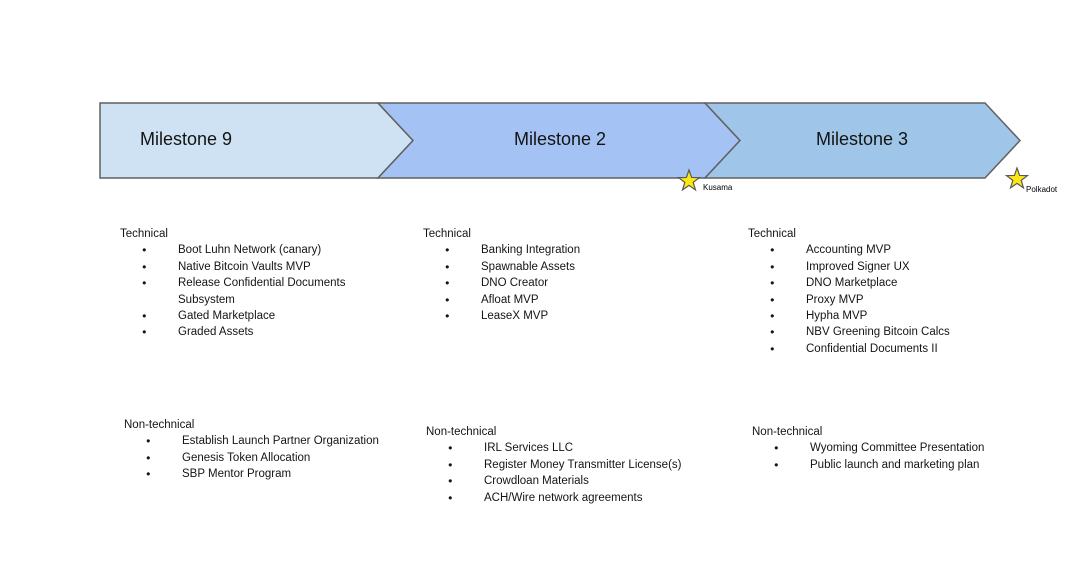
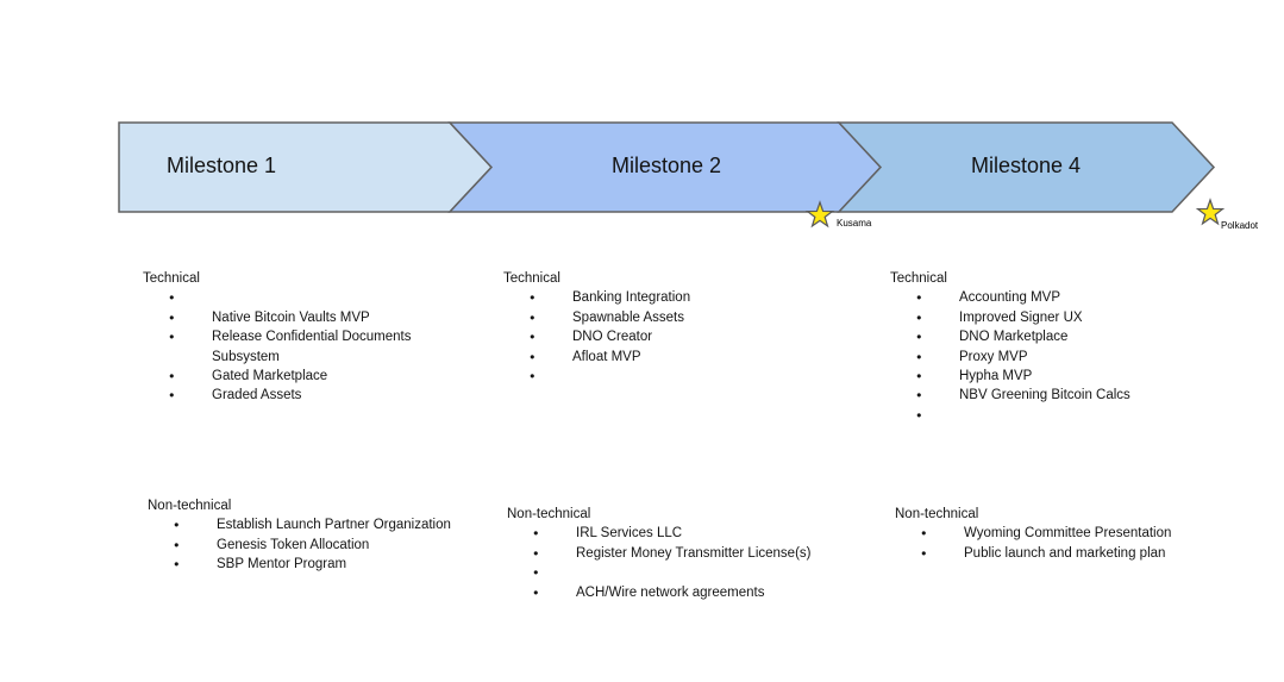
- Milestone 9
+ Milestone 1
  Milestone 2
- Milestone 3
+ Milestone 4
  Kusama
  Polkadot
  Technical
  ●
- Boot Luhn Network (canary)
  ●
  Native Bitcoin Vaults MVP
  ●
  Release Confidential Documents Subsystem
  ●
  Gated Marketplace
  ●
  Graded Assets
  Technical
  ●
  Banking Integration
  ●
  Spawnable Assets
  ●
  DNO Creator
  ●
  Afloat MVP
  ●
- LeaseX MVP
  Technical
  ●
  Accounting MVP
  ●
  Improved Signer UX
  ●
  DNO Marketplace
  ●
  Proxy MVP
  ●
  Hypha MVP
  ●
  NBV Greening Bitcoin Calcs
  ●
- Confidential Documents II
  Non-technical
  ●
  Establish Launch Partner Organization
  ●
  Genesis Token Allocation
  ●
  SBP Mentor Program
  Non-technical
  ●
  IRL Services LLC
  ●
  Register Money Transmitter License(s)
  ●
- Crowdloan Materials
  ●
  ACH/Wire network agreements
  Non-technical
  ●
  Wyoming Committee Presentation
  ●
  Public launch and marketing plan
